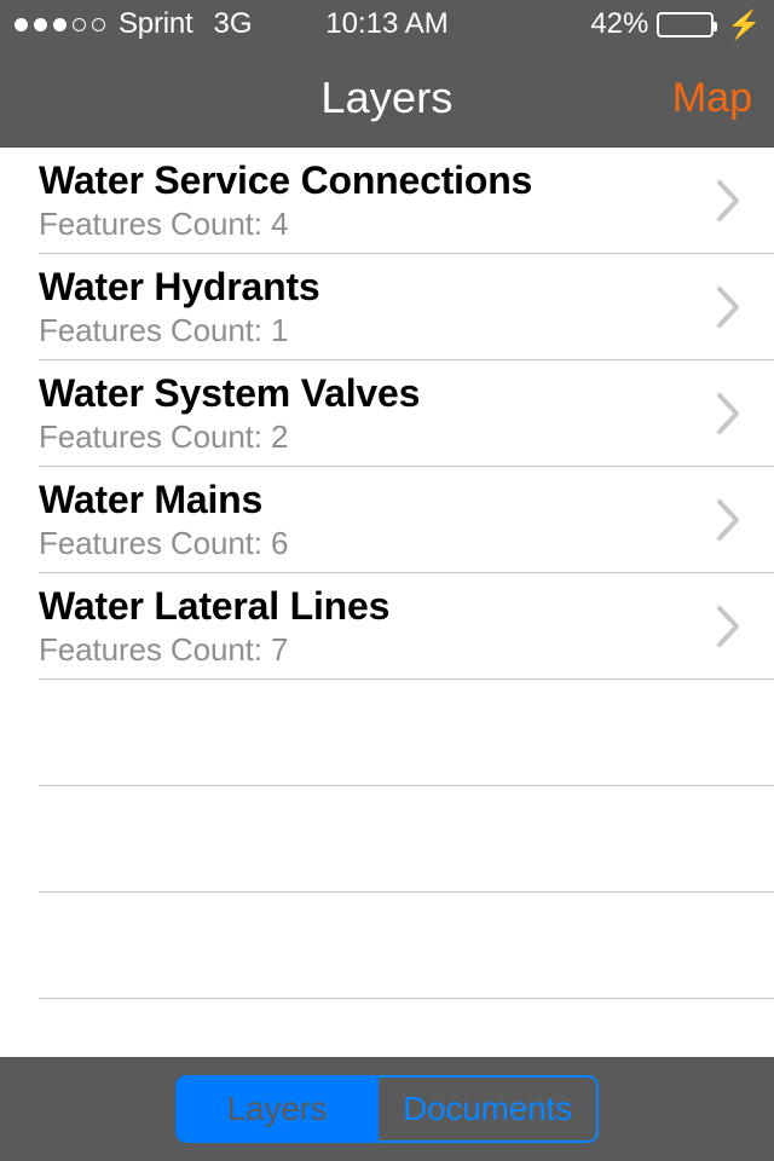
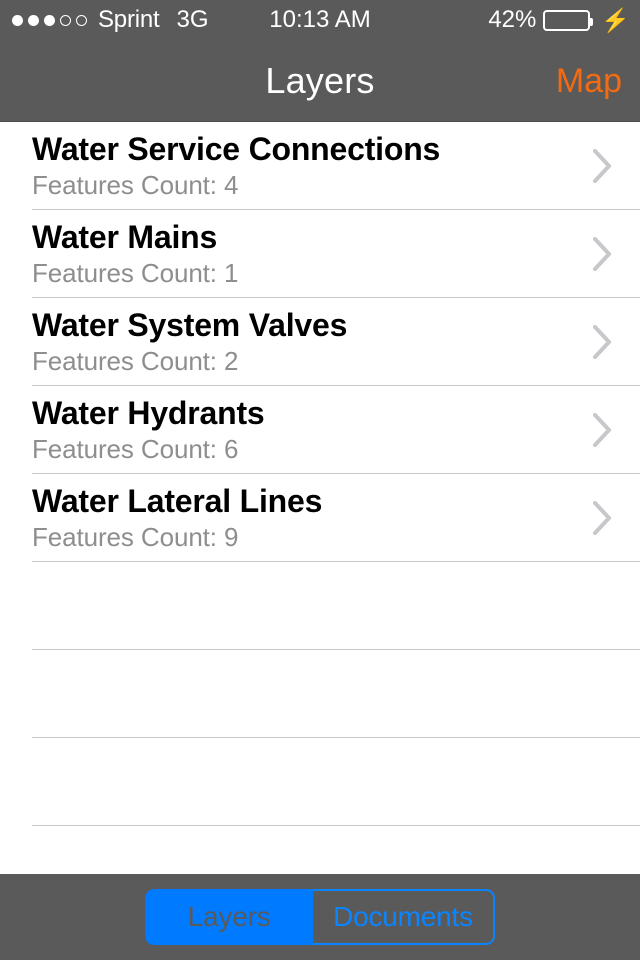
  Sprint
  3G
  10:13 AM
  42%
  ⚡
  Layers
  Map
  Water Service Connections
  Features Count: 4
- Water Hydrants
+ Water Mains
  Features Count: 1
  Water System Valves
  Features Count: 2
- Water Mains
+ Water Hydrants
  Features Count: 6
  Water Lateral Lines
- Features Count: 7
+ Features Count: 9
  Layers
  Documents
